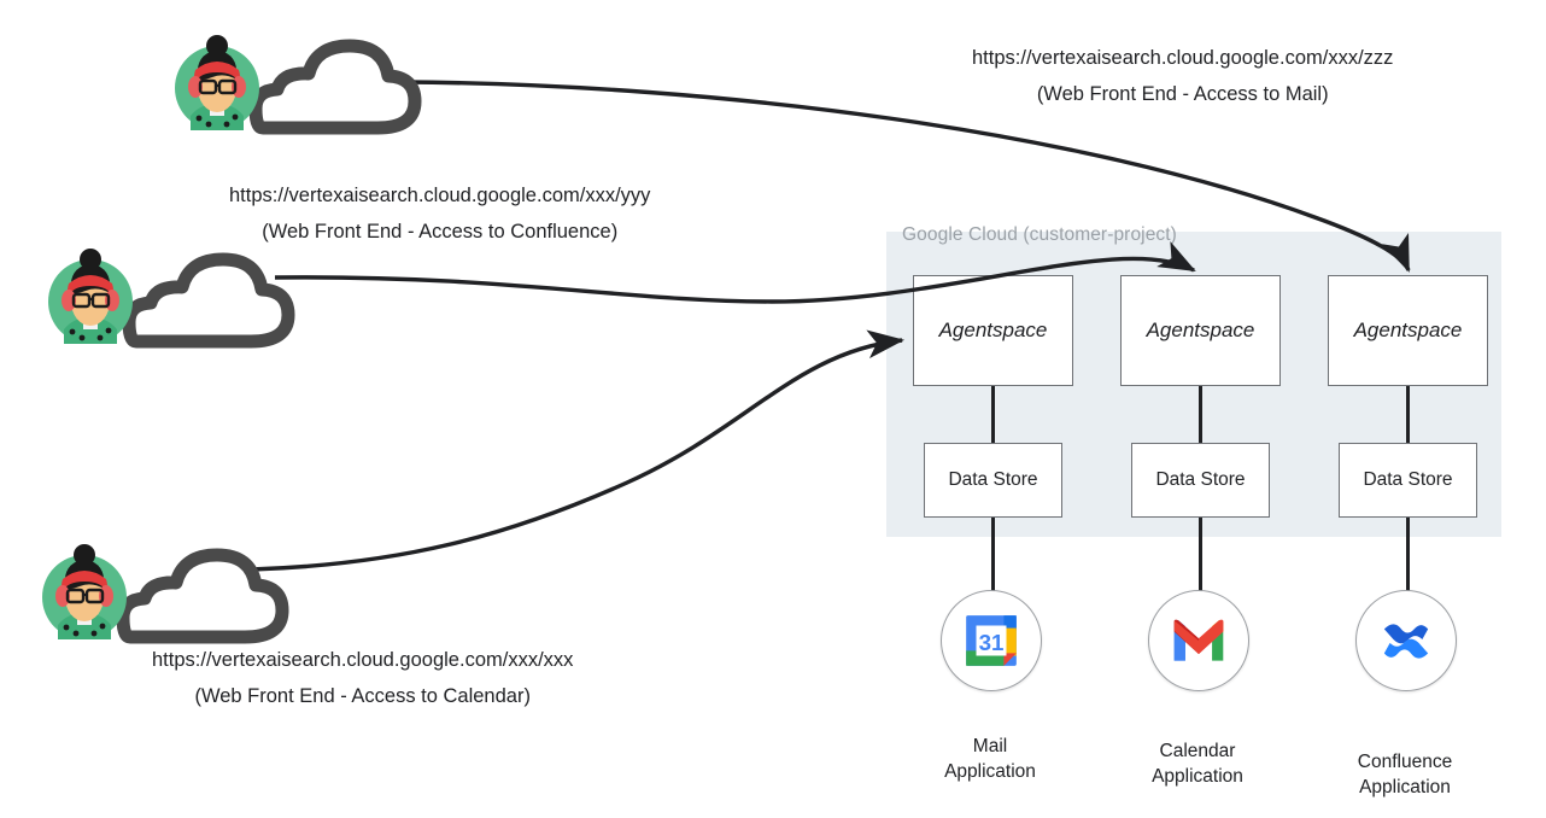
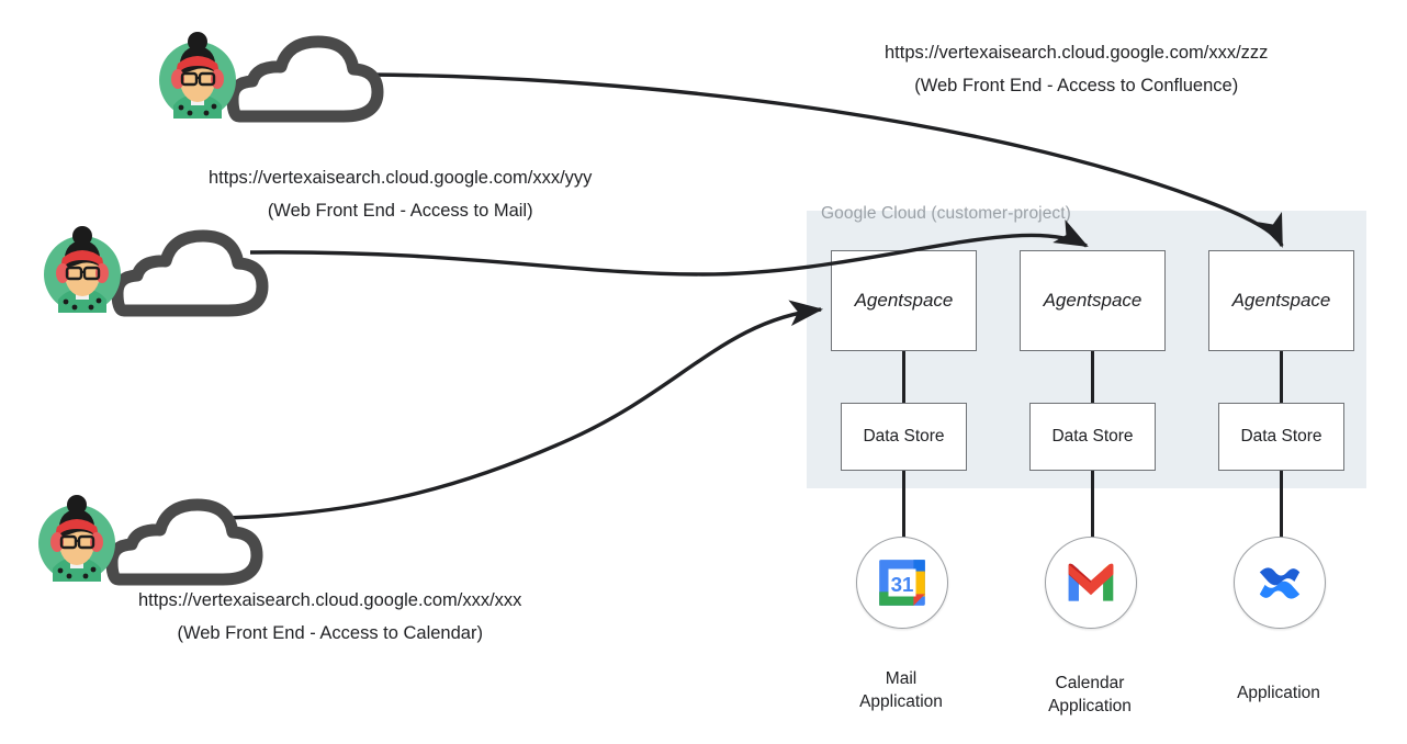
  Google Cloud (customer-project)
  Agentspace
  Agentspace
  Agentspace
  Data Store
  Data Store
  Data Store
  31
  Mail
  Application
  Calendar
  Application
- Confluence
  Application
  https://vertexaisearch.cloud.google.com/xxx/zzz
- (Web Front End - Access to Mail)
+ (Web Front End - Access to Confluence)
  https://vertexaisearch.cloud.google.com/xxx/yyy
- (Web Front End - Access to Confluence)
+ (Web Front End - Access to Mail)
  https://vertexaisearch.cloud.google.com/xxx/xxx
  (Web Front End - Access to Calendar)
